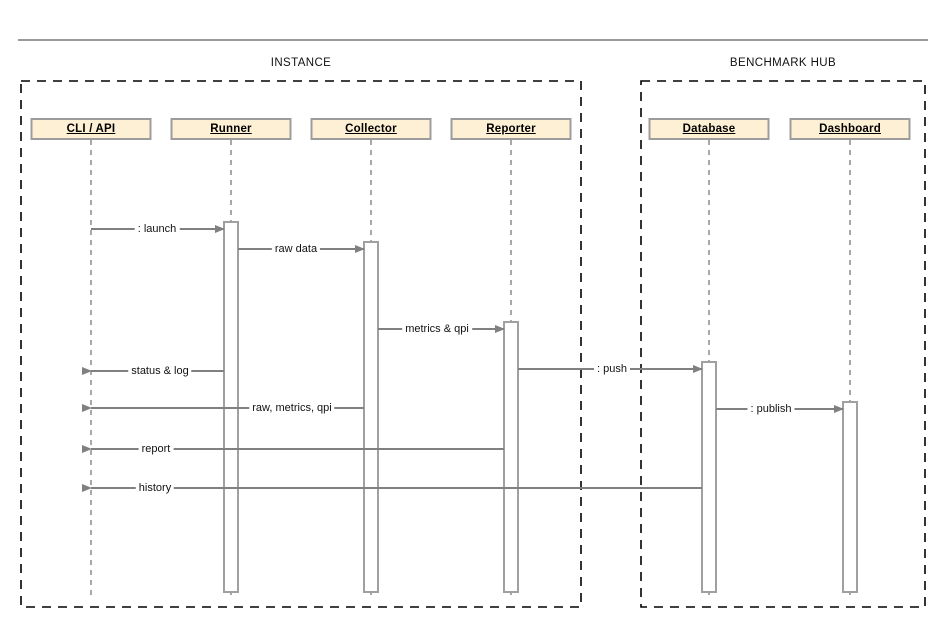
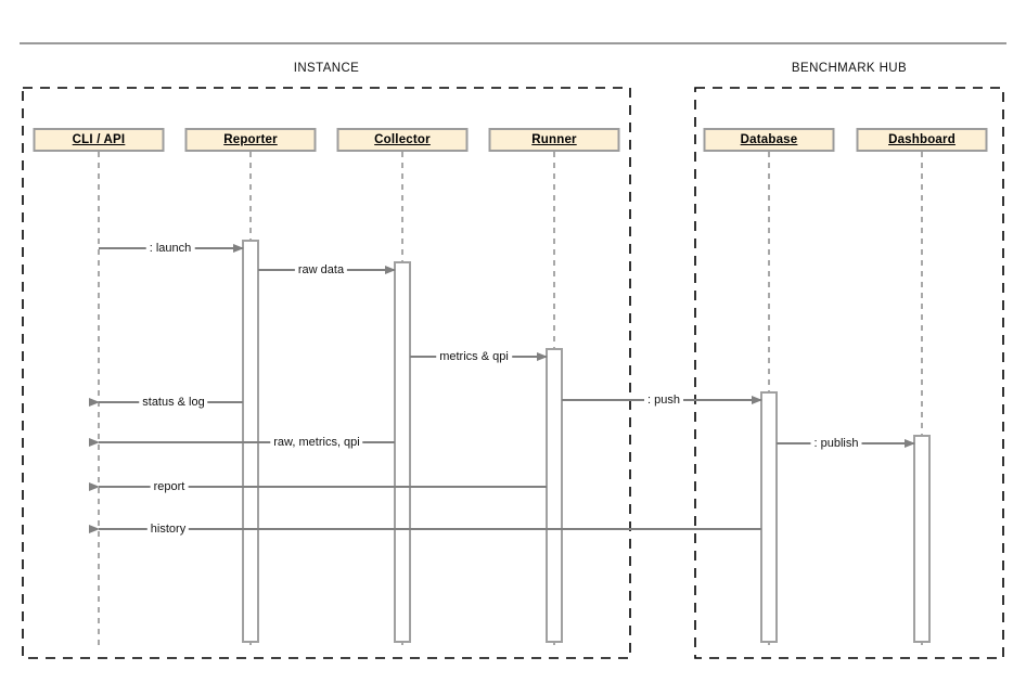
  INSTANCE
  BENCHMARK HUB
  CLI / API
- Runner
+ Reporter
  Collector
- Reporter
+ Runner
  Database
  Dashboard
  : launch
  raw data
  metrics & qpi
  : push
  status & log
  : publish
  raw, metrics, qpi
  report
  history
